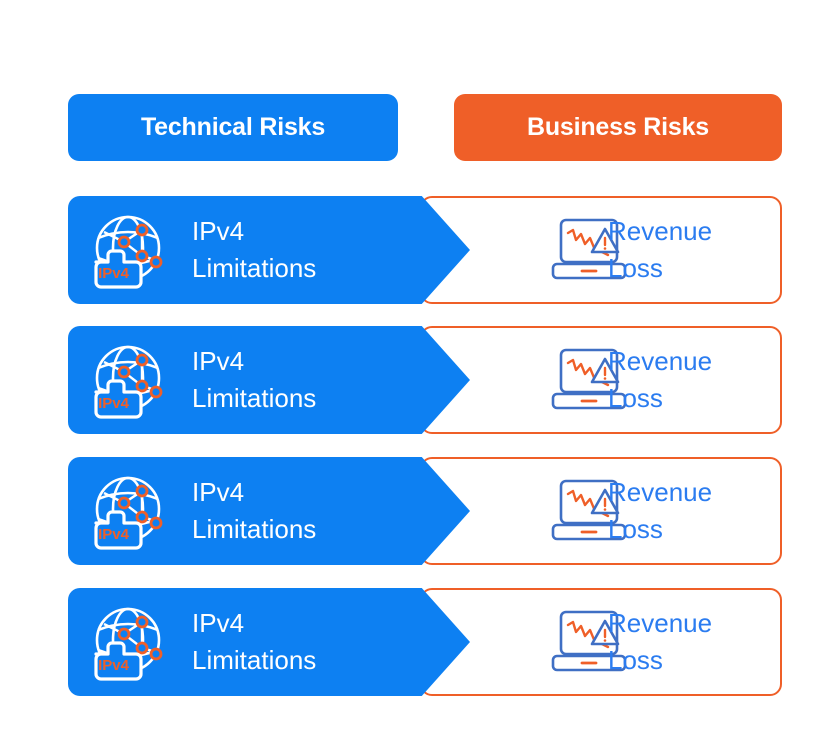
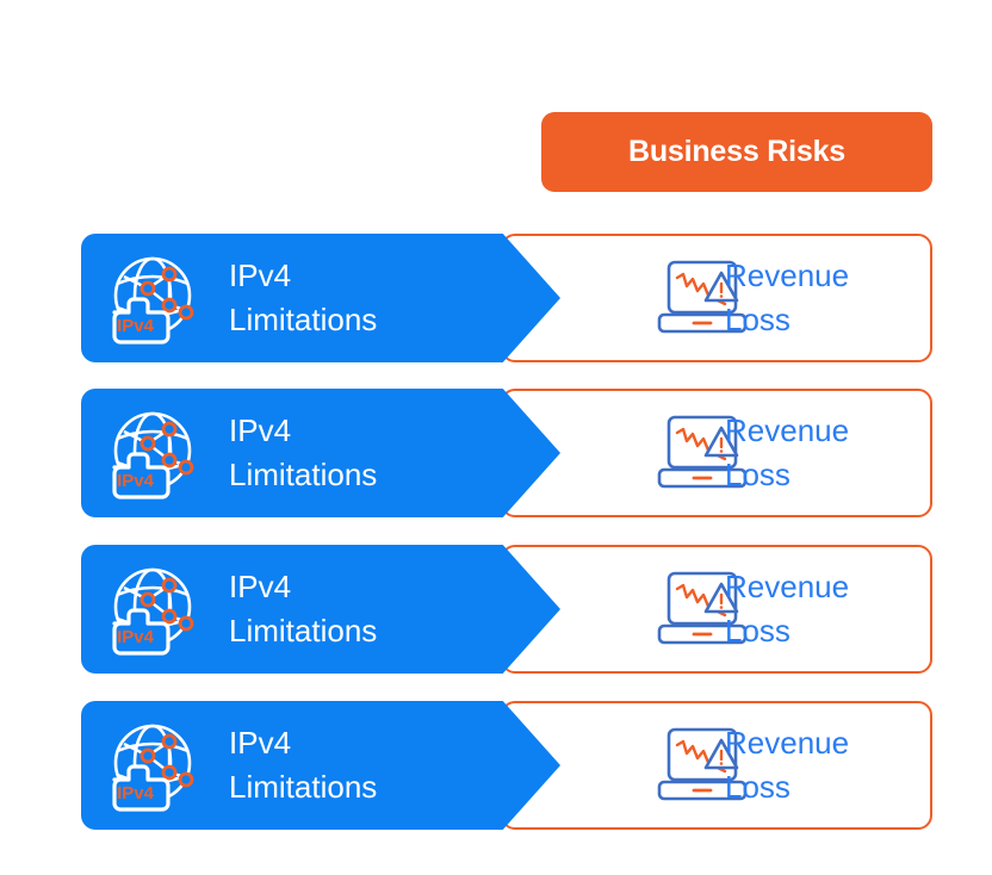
- Technical Risks
  Business Risks
  IPv4
  IPv4
  Limitations
  Revenue
  Loss
  IPv4
  IPv4
  Limitations
  Revenue
  Loss
  IPv4
  IPv4
  Limitations
  Revenue
  Loss
  IPv4
  IPv4
  Limitations
  Revenue
  Loss
